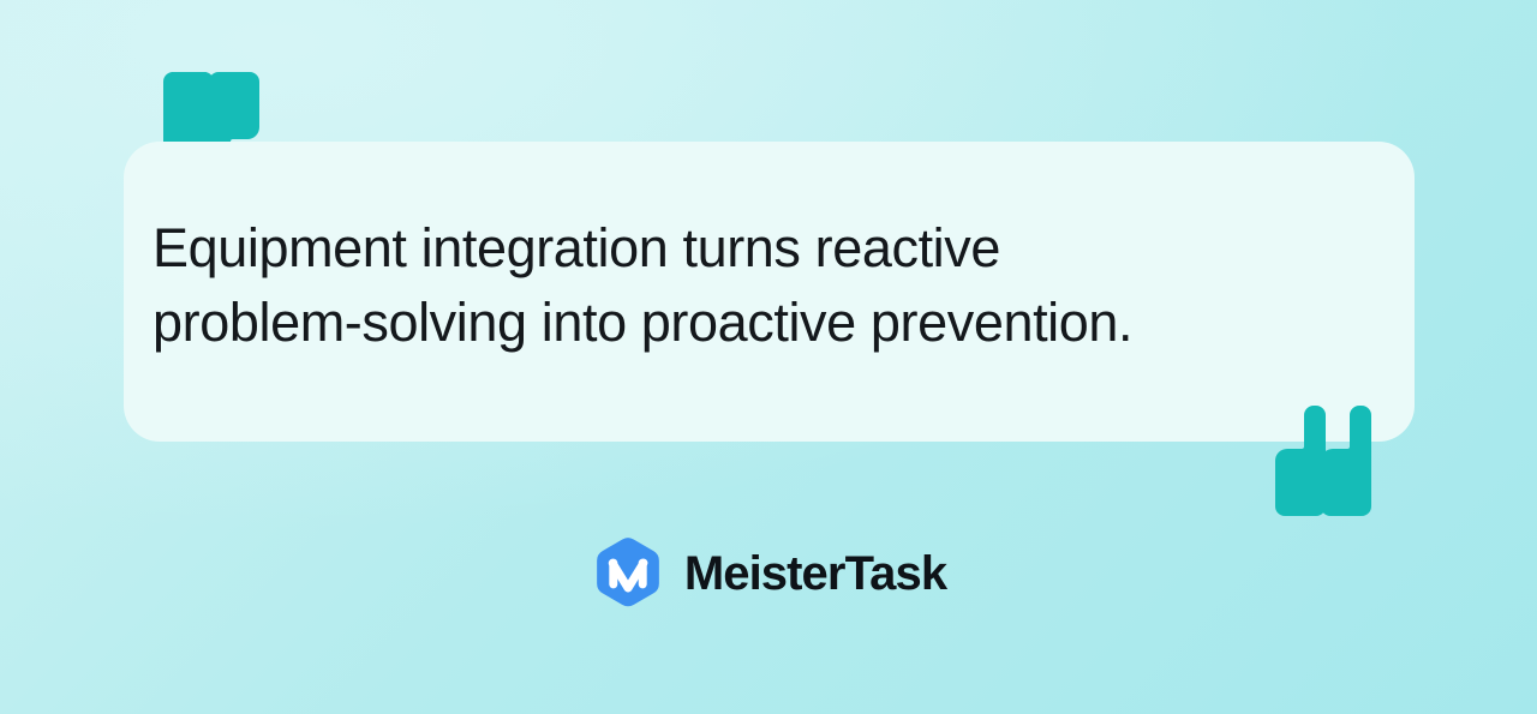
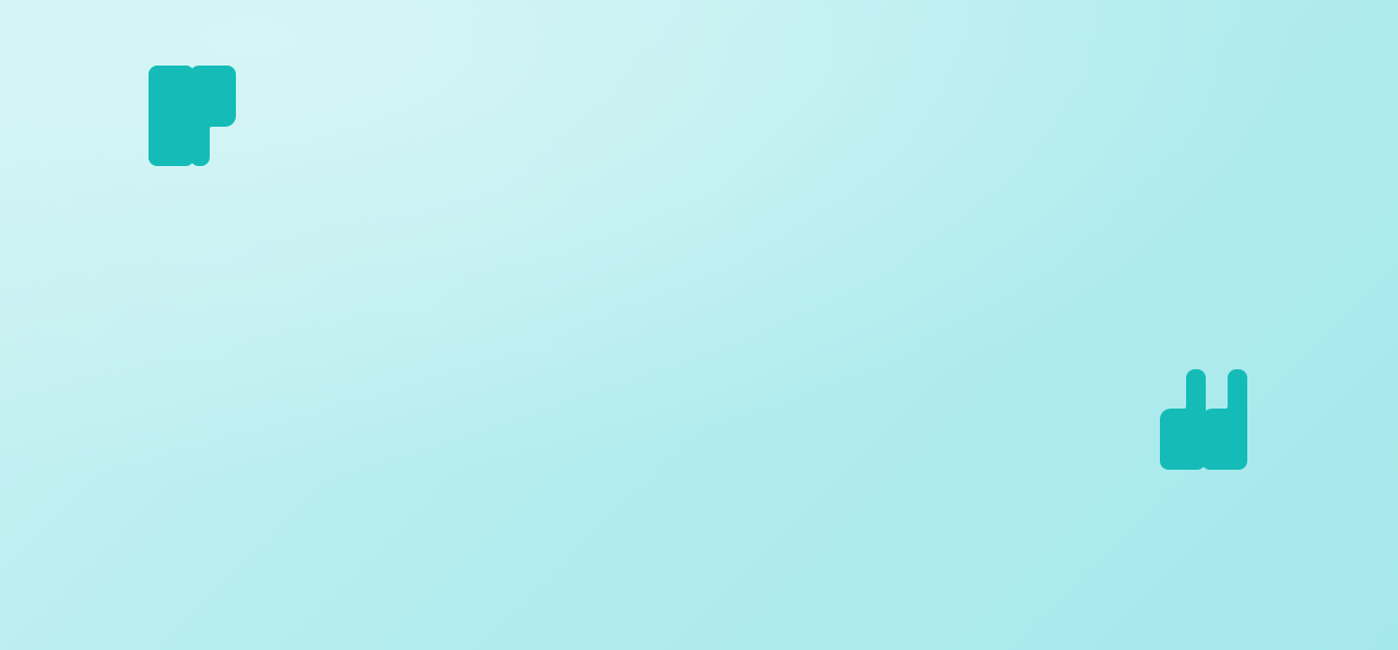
- Equipment integration turns reactive
- problem-solving into proactive prevention.
- MeisterTask
